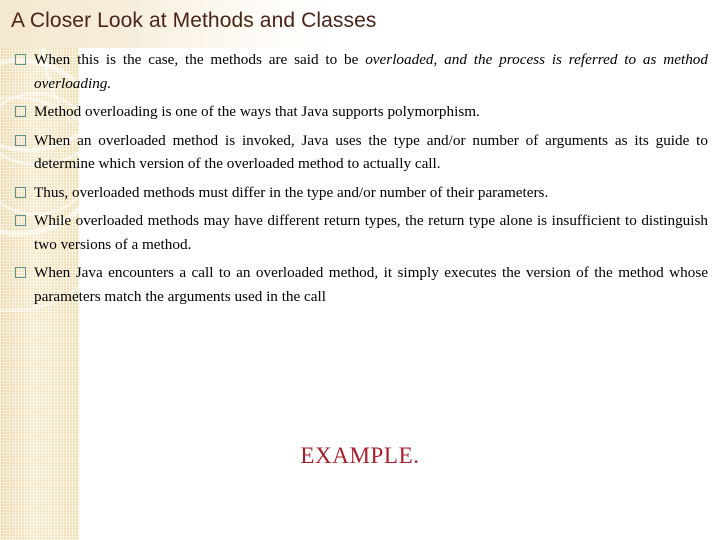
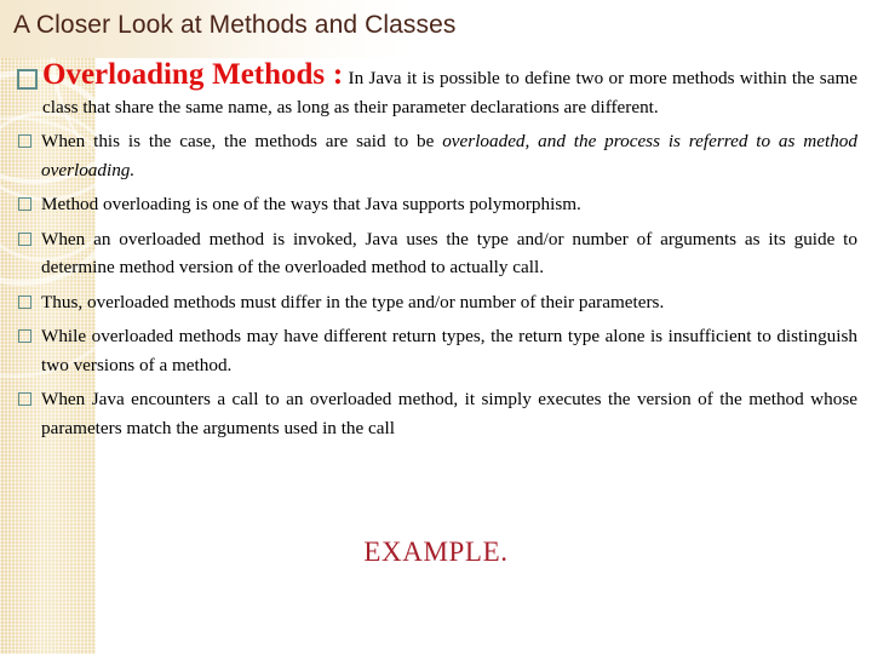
  A Closer Look at Methods and Classes
+ Overloading Methods : In Java it is possible to define two or more methods within the same class that share the same name, as long as their parameter declarations are different.
  When this is the case, the methods are said to be overloaded, and the process is referred to as method overloading.
  Method overloading is one of the ways that Java supports polymorphism.
- When an overloaded method is invoked, Java uses the type and/or number of arguments as its guide to determine which version of the overloaded method to actually call.
+ When an overloaded method is invoked, Java uses the type and/or number of arguments as its guide to determine method version of the overloaded method to actually call.
  Thus, overloaded methods must differ in the type and/or number of their parameters.
  While overloaded methods may have different return types, the return type alone is insufficient to distinguish two versions of a method.
  When Java encounters a call to an overloaded method, it simply executes the version of the method whose parameters match the arguments used in the call
  EXAMPLE.
